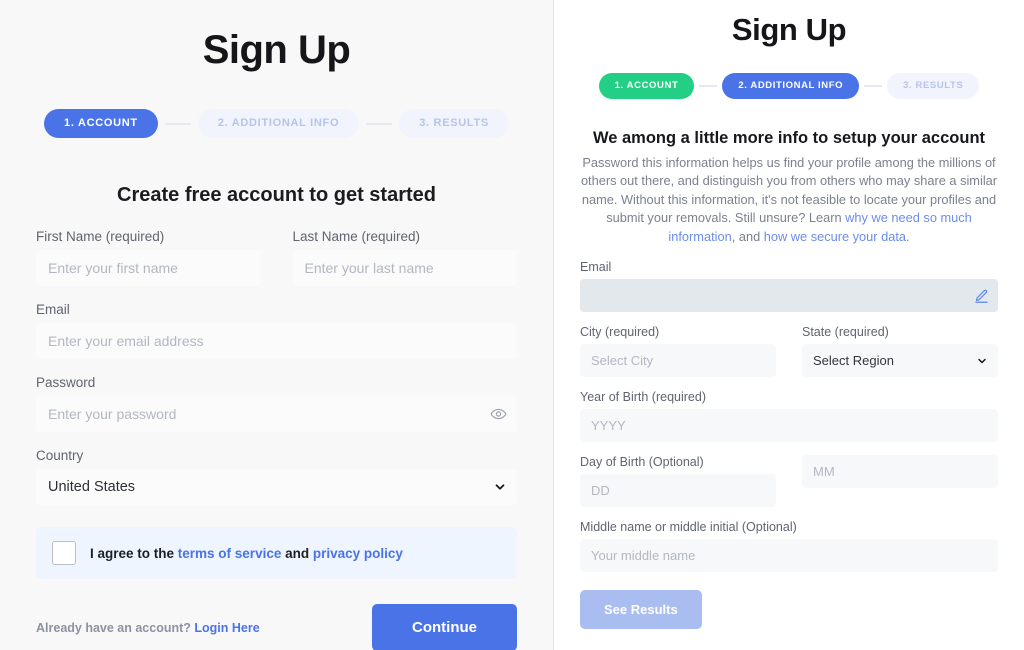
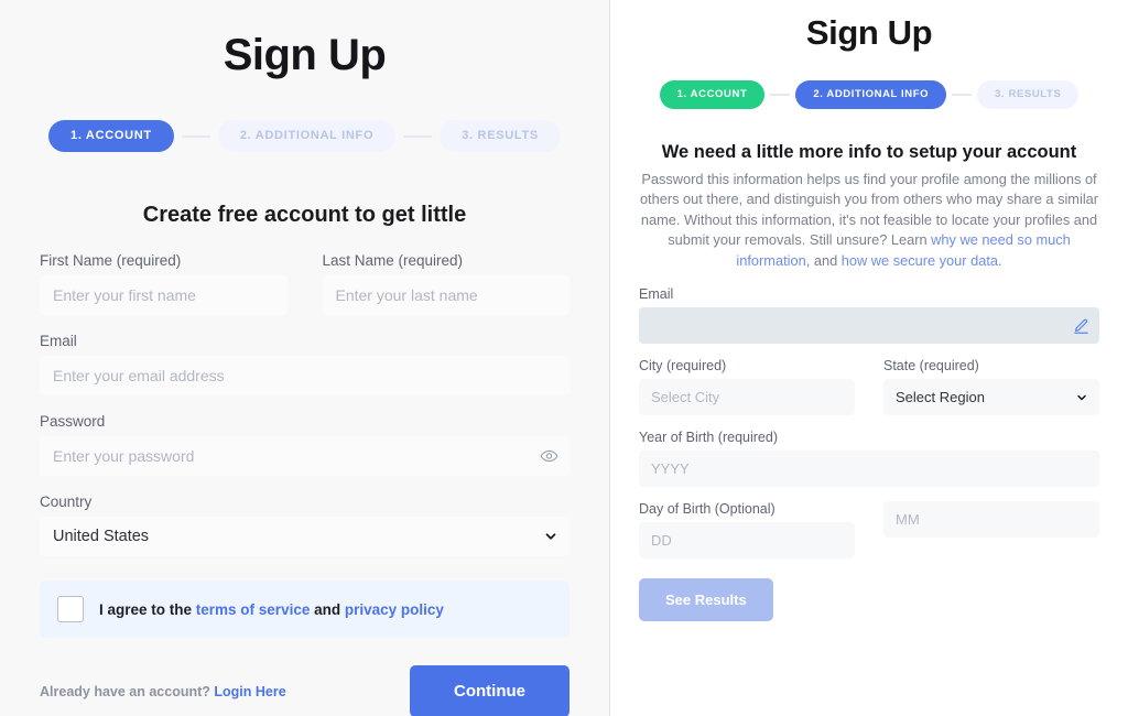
  Sign Up
  1. ACCOUNT
  2. ADDITIONAL INFO
  3. RESULTS
- Create free account to get started
+ Create free account to get little
  First Name (required)
  Enter your first name
  Last Name (required)
  Enter your last name
  Email
  Enter your email address
  Password
  Enter your password
  Country
  United States
  I agree to the terms of service and privacy policy
  Already have an account? Login Here
  Continue
  Sign Up
  1. ACCOUNT
  2. ADDITIONAL INFO
  3. RESULTS
- We among a little more info to setup your account
+ We need a little more info to setup your account
  Password this information helps us find your profile among the millions of others out there, and distinguish you from others who may share a similar name. Without this information, it's not feasible to locate your profiles and submit your removals. Still unsure? Learn why we need so much information, and how we secure your data.
  Email
  City (required)
  Select City
  State (required)
  Select Region
  Year of Birth (required)
  YYYY
  Day of Birth (Optional)
  DD
  MM
- Middle name or middle initial (Optional)
- Your middle name
  See Results
